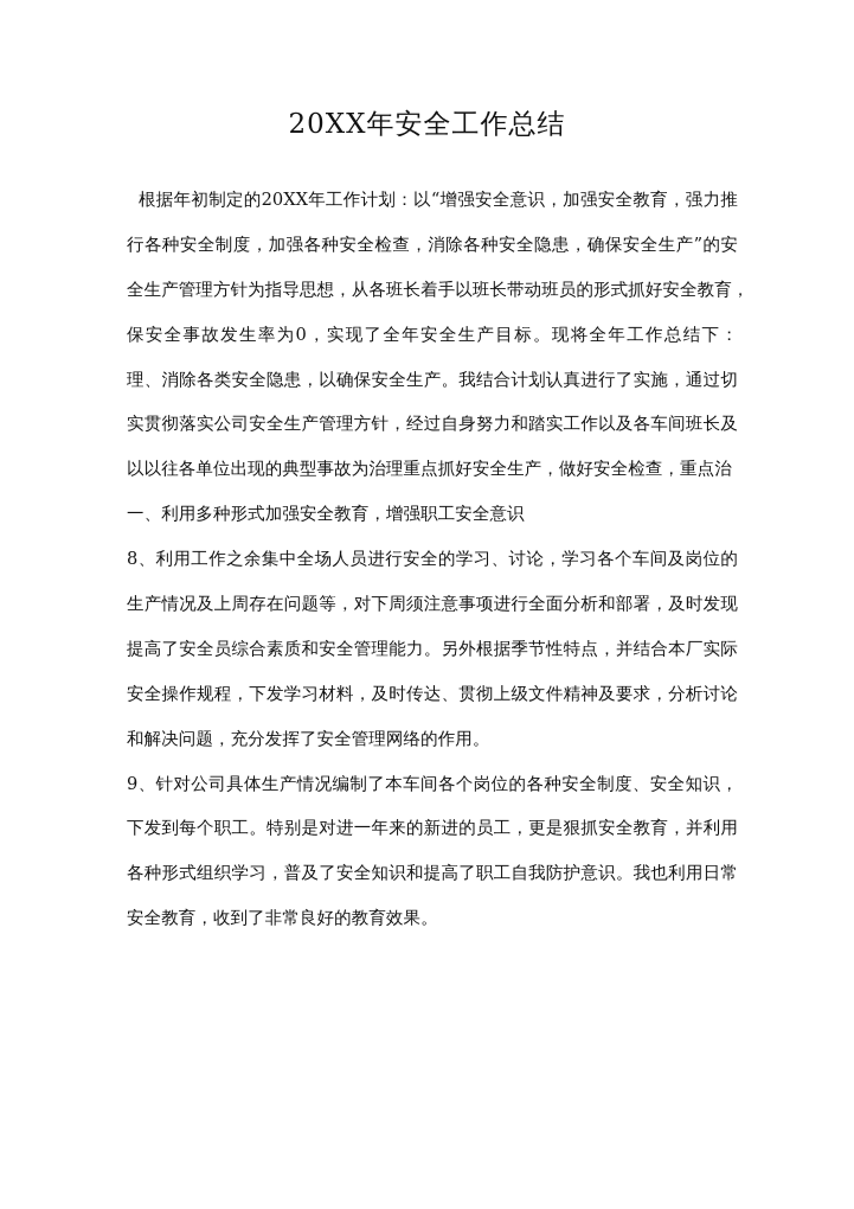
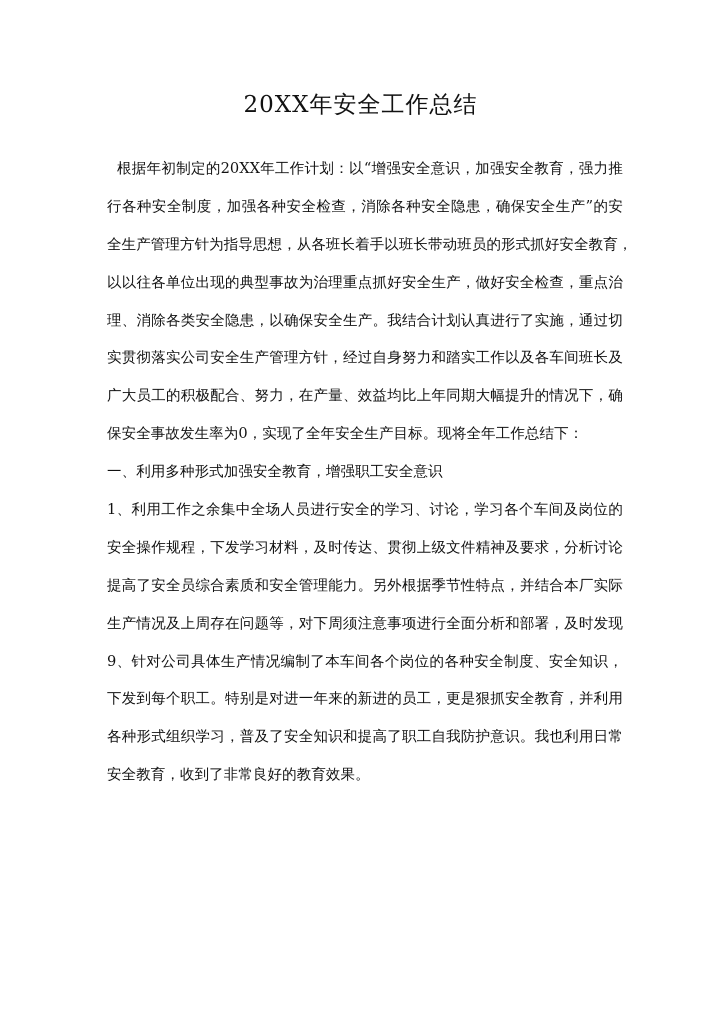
  20XX年安全工作总结
  根据年初制定的20XX年工作计划：以“增强安全意识，加强安全教育，强力推
  行各种安全制度，加强各种安全检查，消除各种安全隐患，确保安全生产”的安
  全生产管理方针为指导思想，从各班长着手以班长带动班员的形式抓好安全教育，
- 保安全事故发生率为0，实现了全年安全生产目标。现将全年工作总结下：
+ 以以往各单位出现的典型事故为治理重点抓好安全生产，做好安全检查，重点治
  理、消除各类安全隐患，以确保安全生产。我结合计划认真进行了实施，通过切
  实贯彻落实公司安全生产管理方针，经过自身努力和踏实工作以及各车间班长及
+ 广大员工的积极配合、努力，在产量、效益均比上年同期大幅提升的情况下，确
- 以以往各单位出现的典型事故为治理重点抓好安全生产，做好安全检查，重点治
+ 保安全事故发生率为0，实现了全年安全生产目标。现将全年工作总结下：
  一、利用多种形式加强安全教育，增强职工安全意识
- 8、利用工作之余集中全场人员进行安全的学习、讨论，学习各个车间及岗位的
+ 1、利用工作之余集中全场人员进行安全的学习、讨论，学习各个车间及岗位的
- 生产情况及上周存在问题等，对下周须注意事项进行全面分析和部署，及时发现
+ 安全操作规程，下发学习材料，及时传达、贯彻上级文件精神及要求，分析讨论
  提高了安全员综合素质和安全管理能力。另外根据季节性特点，并结合本厂实际
- 安全操作规程，下发学习材料，及时传达、贯彻上级文件精神及要求，分析讨论
+ 生产情况及上周存在问题等，对下周须注意事项进行全面分析和部署，及时发现
- 和解决问题，充分发挥了安全管理网络的作用。
  9、针对公司具体生产情况编制了本车间各个岗位的各种安全制度、安全知识，
  下发到每个职工。特别是对进一年来的新进的员工，更是狠抓安全教育，并利用
  各种形式组织学习，普及了安全知识和提高了职工自我防护意识。我也利用日常
  安全教育，收到了非常良好的教育效果。
